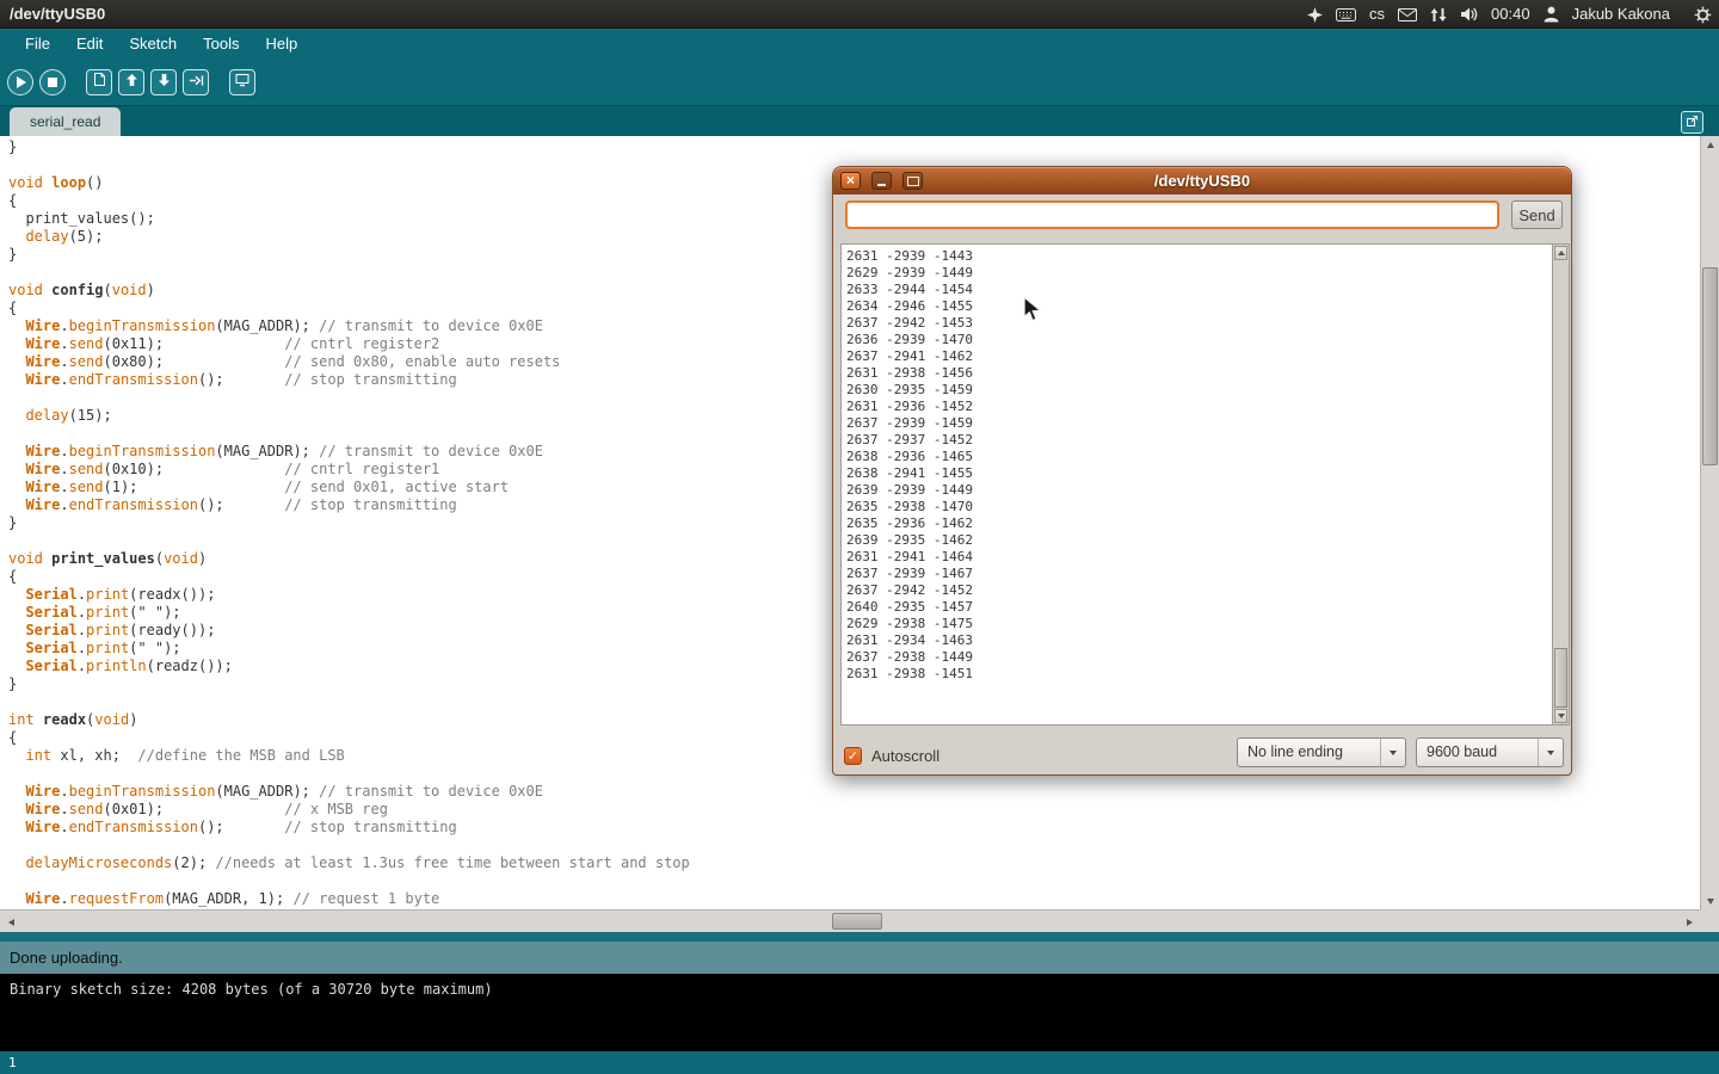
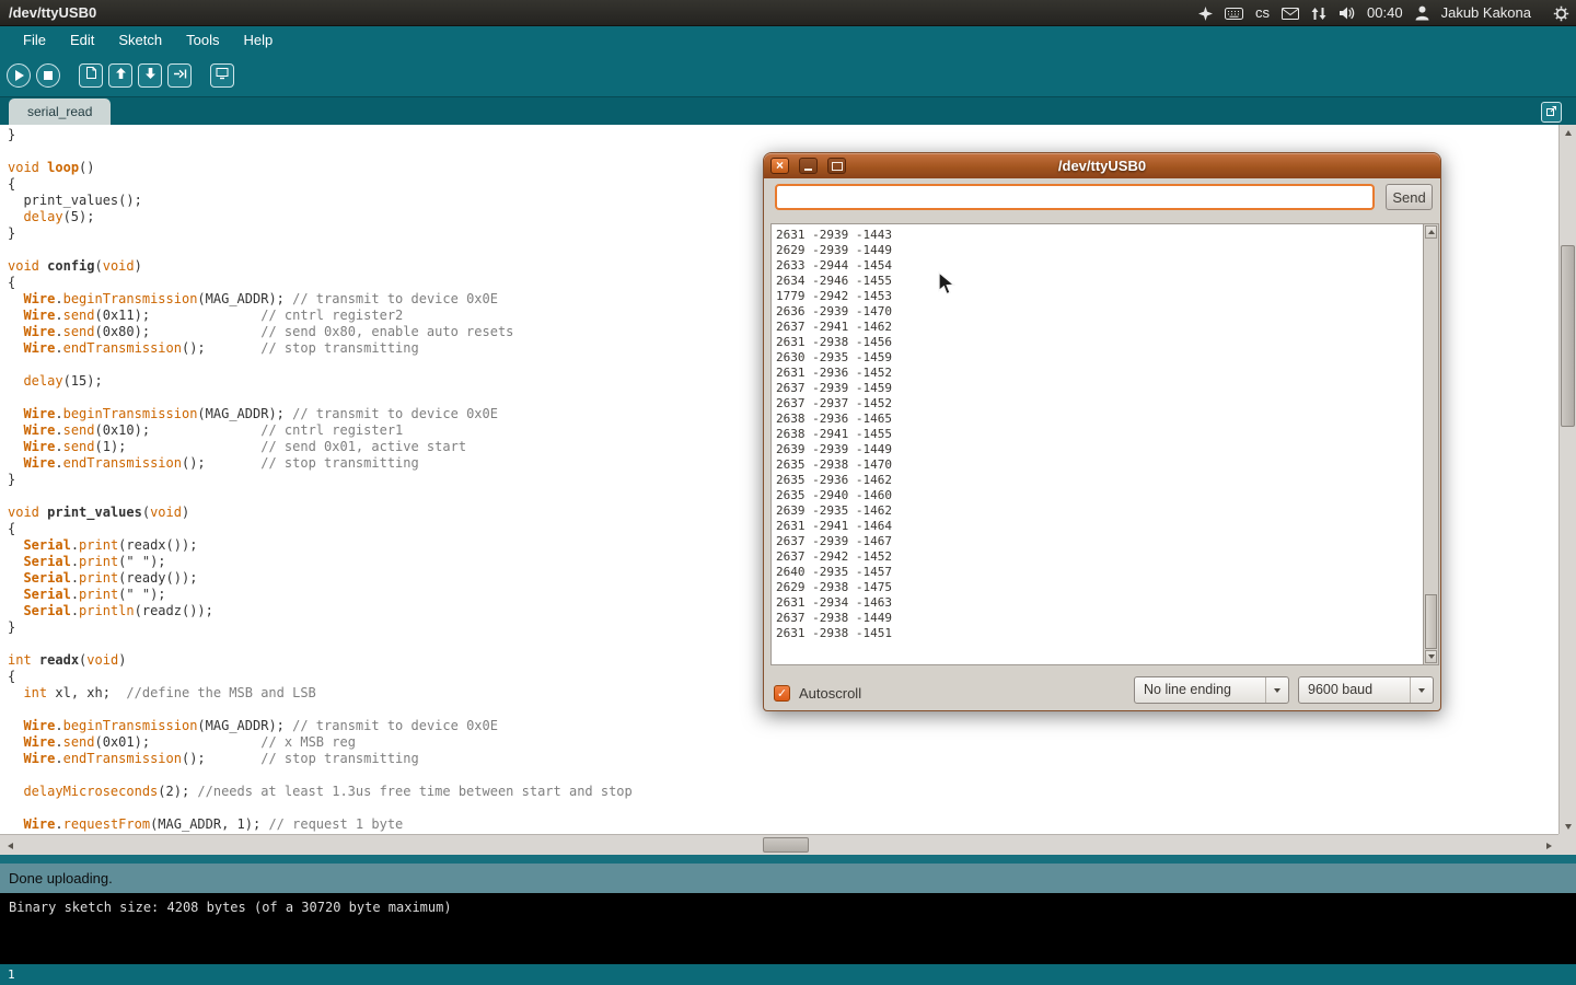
  /dev/ttyUSB0
  cs
  00:40
  Jakub Kakona
  File
  Edit
  Sketch
  Tools
  Help
  serial_read
  }
  void loop()
  {
  print_values();
  delay(5);
  }
  void config(void)
  {
  Wire.beginTransmission(MAG_ADDR); // transmit to device 0x0E
  Wire.send(0x11); // cntrl register2
  Wire.send(0x80); // send 0x80, enable auto resets
  Wire.endTransmission(); // stop transmitting
  delay(15);
  Wire.beginTransmission(MAG_ADDR); // transmit to device 0x0E
  Wire.send(0x10); // cntrl register1
  Wire.send(1); // send 0x01, active start
  Wire.endTransmission(); // stop transmitting
  }
  void print_values(void)
  {
  Serial.print(readx());
  Serial.print(" ");
  Serial.print(ready());
  Serial.print(" ");
  Serial.println(readz());
  }
  int readx(void)
  {
  int xl, xh; //define the MSB and LSB
  Wire.beginTransmission(MAG_ADDR); // transmit to device 0x0E
  Wire.send(0x01); // x MSB reg
  Wire.endTransmission(); // stop transmitting
  delayMicroseconds(2); //needs at least 1.3us free time between start and stop
  Wire.requestFrom(MAG_ADDR, 1); // request 1 byte
  Done uploading.
  Binary sketch size: 4208 bytes (of a 30720 byte maximum)
  1
  /dev/ttyUSB0
  Send
  2631 -2939 -1443
  2629 -2939 -1449
  2633 -2944 -1454
  2634 -2946 -1455
- 2637 -2942 -1453
+ 1779 -2942 -1453
  2636 -2939 -1470
  2637 -2941 -1462
  2631 -2938 -1456
  2630 -2935 -1459
  2631 -2936 -1452
  2637 -2939 -1459
  2637 -2937 -1452
  2638 -2936 -1465
  2638 -2941 -1455
  2639 -2939 -1449
  2635 -2938 -1470
  2635 -2936 -1462
+ 2635 -2940 -1460
  2639 -2935 -1462
  2631 -2941 -1464
  2637 -2939 -1467
  2637 -2942 -1452
  2640 -2935 -1457
  2629 -2938 -1475
  2631 -2934 -1463
  2637 -2938 -1449
  2631 -2938 -1451
  Autoscroll
  No line ending
  9600 baud
